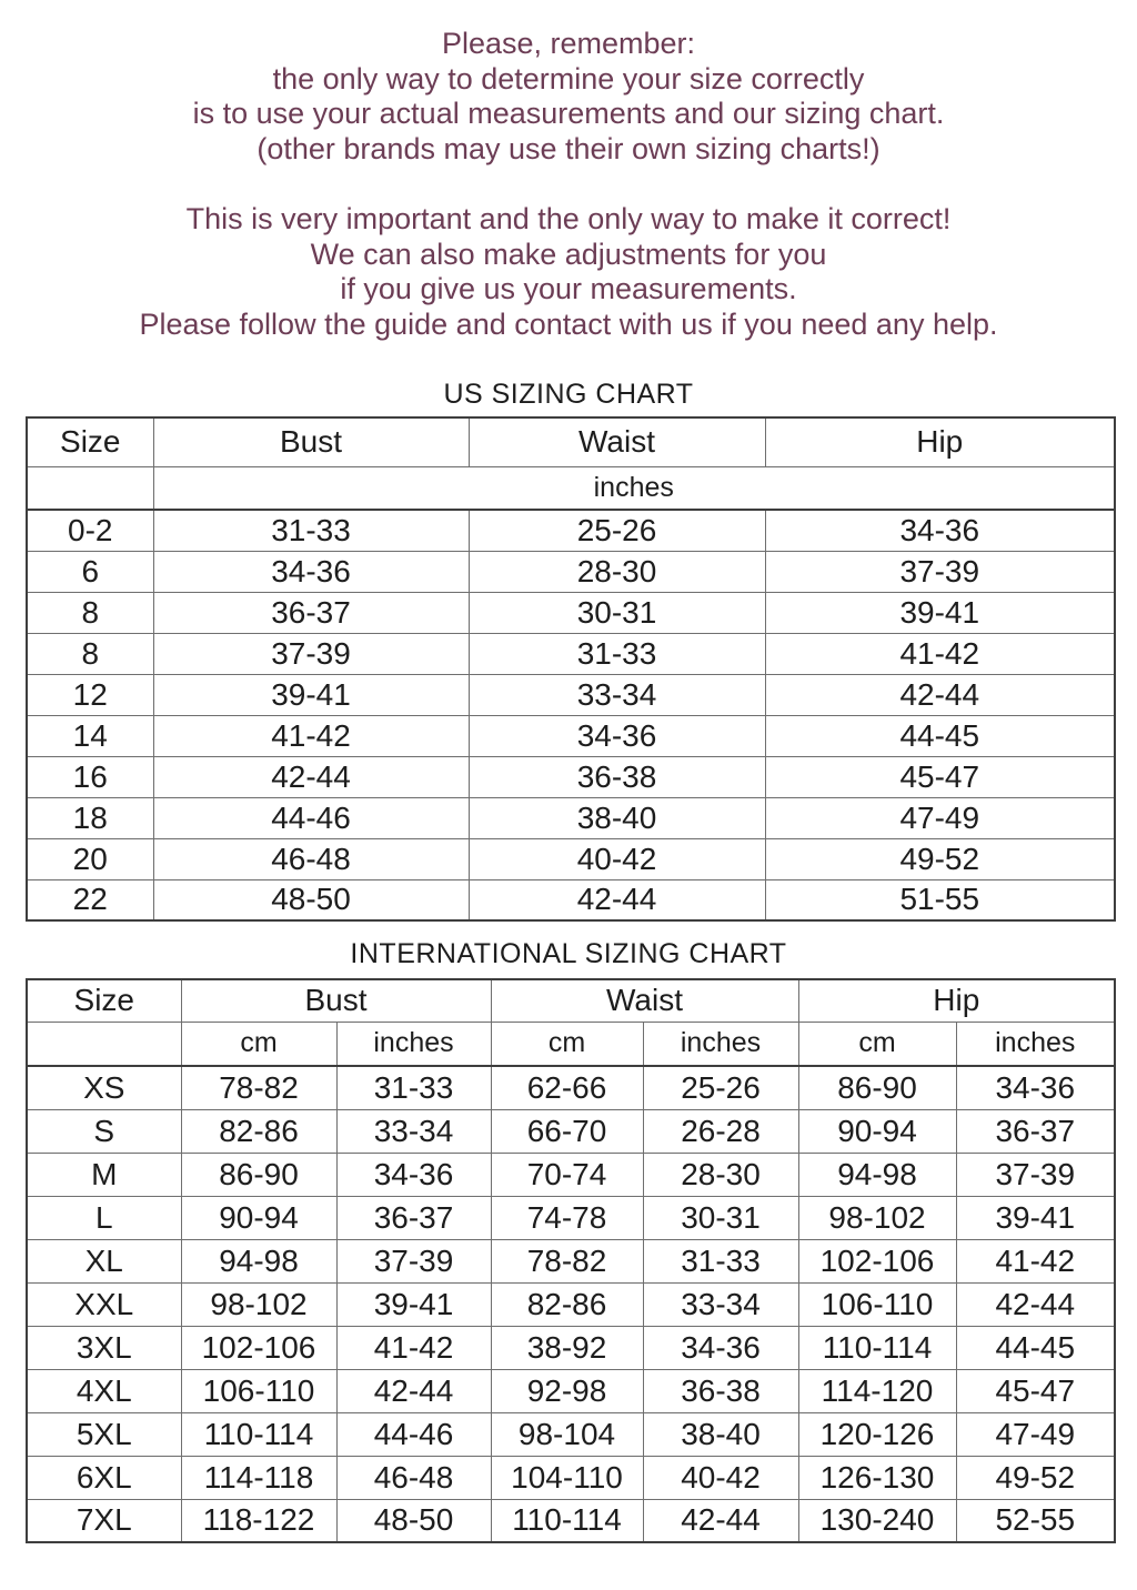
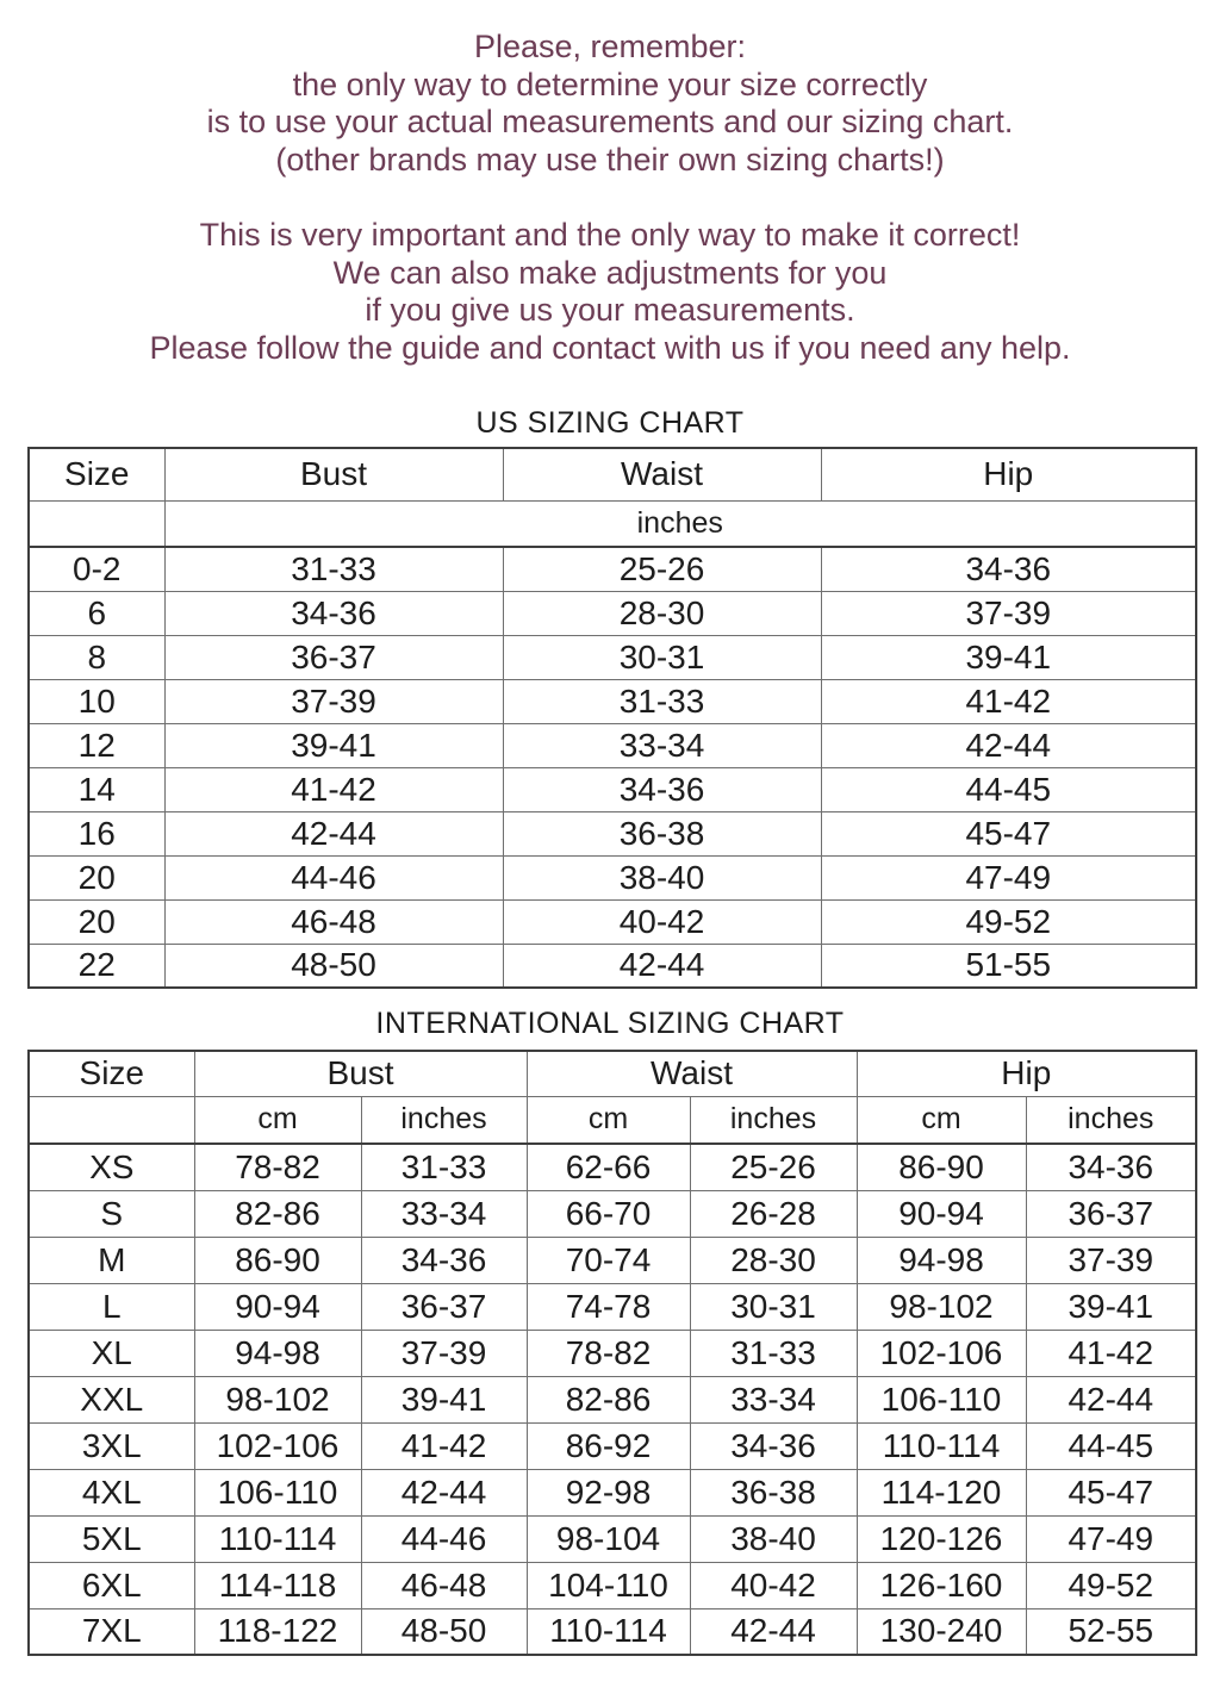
  Please, remember:
  the only way to determine your size correctly
  is to use your actual measurements and our sizing chart.
  (other brands may use their own sizing charts!)
  This is very important and the only way to make it correct!
  We can also make adjustments for you
  if you give us your measurements.
  Please follow the guide and contact with us if you need any help.
  US SIZING CHART
  Size	Bust	Waist	Hip
  	inches
  0-2	31-33	25-26	34-36
  6	34-36	28-30	37-39
  8	36-37	30-31	39-41
- 8	37-39	31-33	41-42
+ 10	37-39	31-33	41-42
  12	39-41	33-34	42-44
  14	41-42	34-36	44-45
  16	42-44	36-38	45-47
- 18	44-46	38-40	47-49
+ 20	44-46	38-40	47-49
  20	46-48	40-42	49-52
  22	48-50	42-44	51-55
  INTERNATIONAL SIZING CHART
  Size	Bust	Waist	Hip
  	cm	inches	cm	inches	cm	inches
  XS	78-82	31-33	62-66	25-26	86-90	34-36
  S	82-86	33-34	66-70	26-28	90-94	36-37
  M	86-90	34-36	70-74	28-30	94-98	37-39
  L	90-94	36-37	74-78	30-31	98-102	39-41
  XL	94-98	37-39	78-82	31-33	102-106	41-42
  XXL	98-102	39-41	82-86	33-34	106-110	42-44
- 3XL	102-106	41-42	38-92	34-36	110-114	44-45
+ 3XL	102-106	41-42	86-92	34-36	110-114	44-45
  4XL	106-110	42-44	92-98	36-38	114-120	45-47
  5XL	110-114	44-46	98-104	38-40	120-126	47-49
- 6XL	114-118	46-48	104-110	40-42	126-130	49-52
+ 6XL	114-118	46-48	104-110	40-42	126-160	49-52
  7XL	118-122	48-50	110-114	42-44	130-240	52-55
